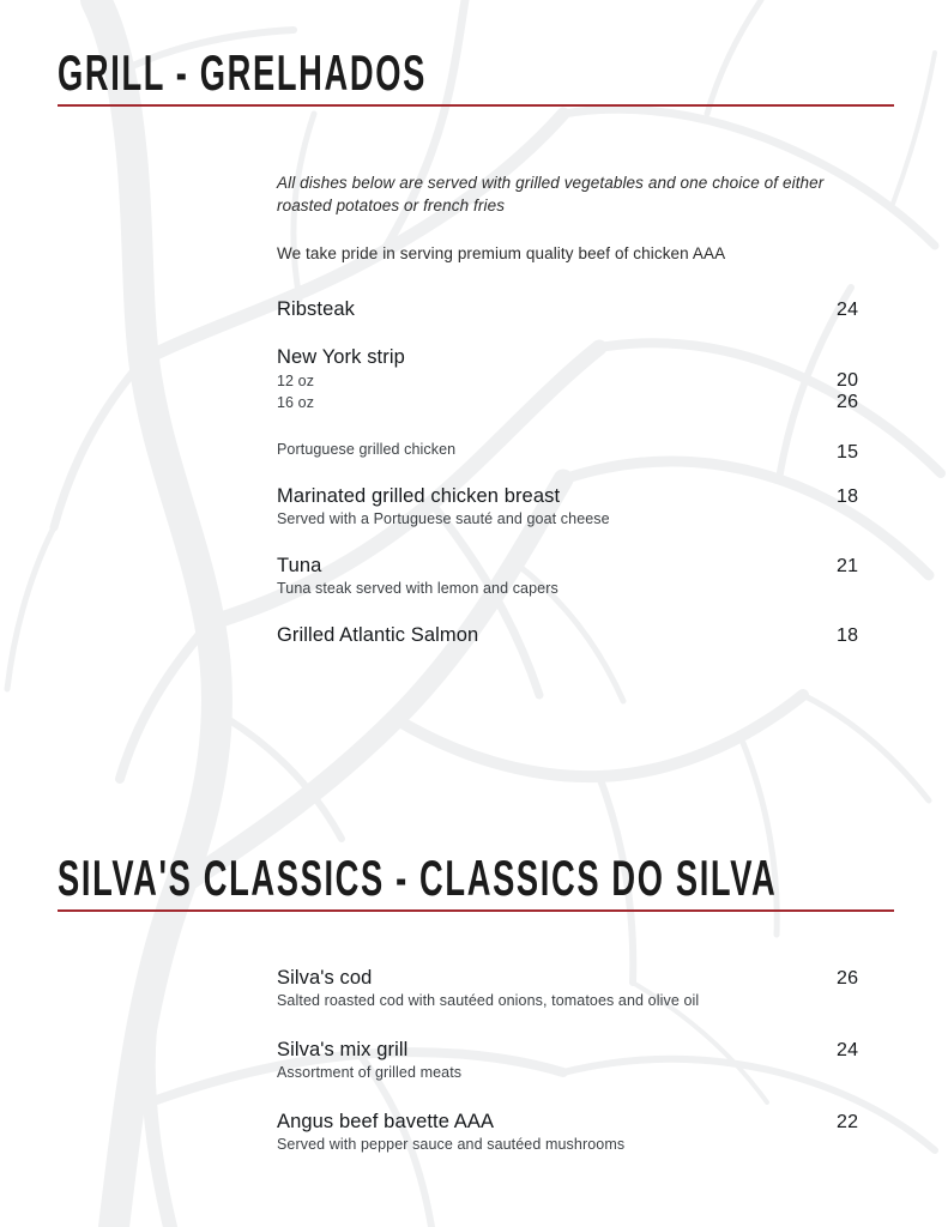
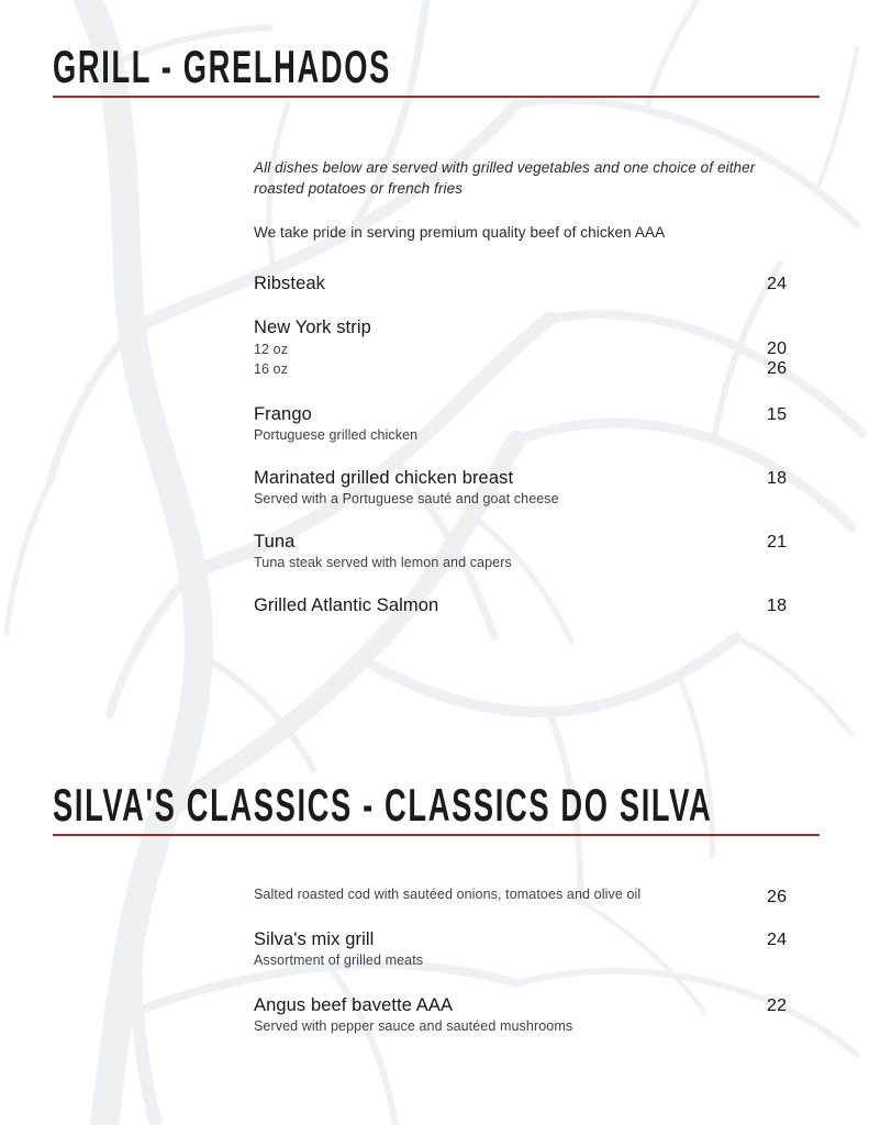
  GRILL - GRELHADOS
  All dishes below are served with grilled vegetables and one choice of either roasted potatoes or french fries
  We take pride in serving premium quality beef of chicken AAA
  Ribsteak
  24
  New York strip
  12 oz
  20
  16 oz
  26
+ Frango
  15
  Portuguese grilled chicken
  Marinated grilled chicken breast
  18
  Served with a Portuguese sauté and goat cheese
  Tuna
  21
  Tuna steak served with lemon and capers
  Grilled Atlantic Salmon
  18
  SILVA'S CLASSICS - CLASSICS DO SILVA
- Silva's cod
  26
  Salted roasted cod with sautéed onions, tomatoes and olive oil
  Silva's mix grill
  24
  Assortment of grilled meats
  Angus beef bavette AAA
  22
  Served with pepper sauce and sautéed mushrooms
